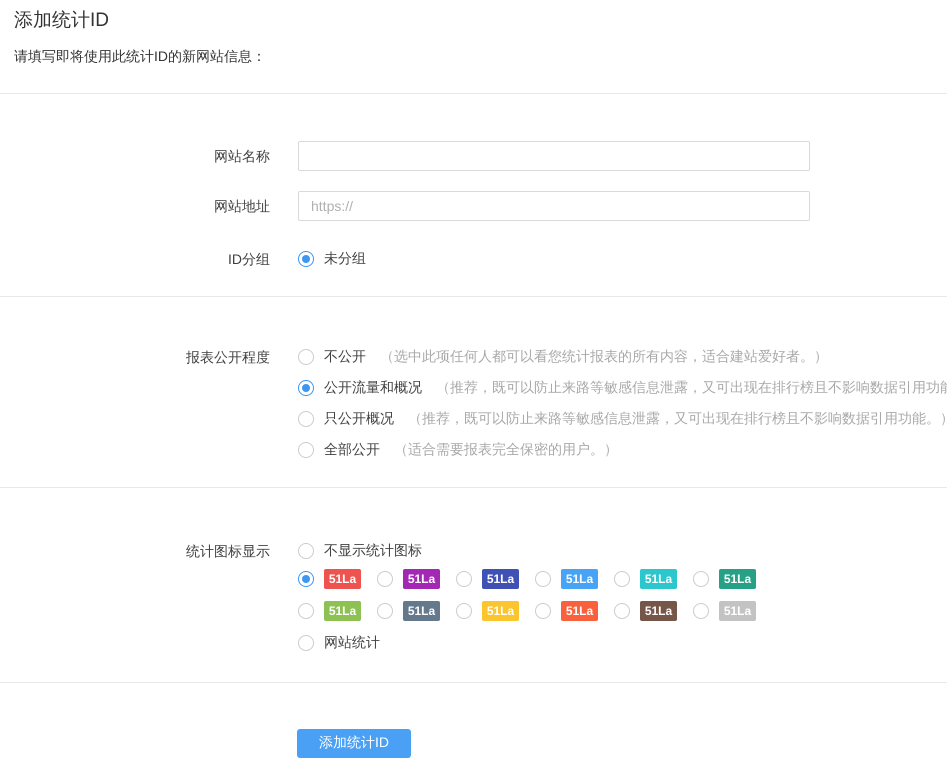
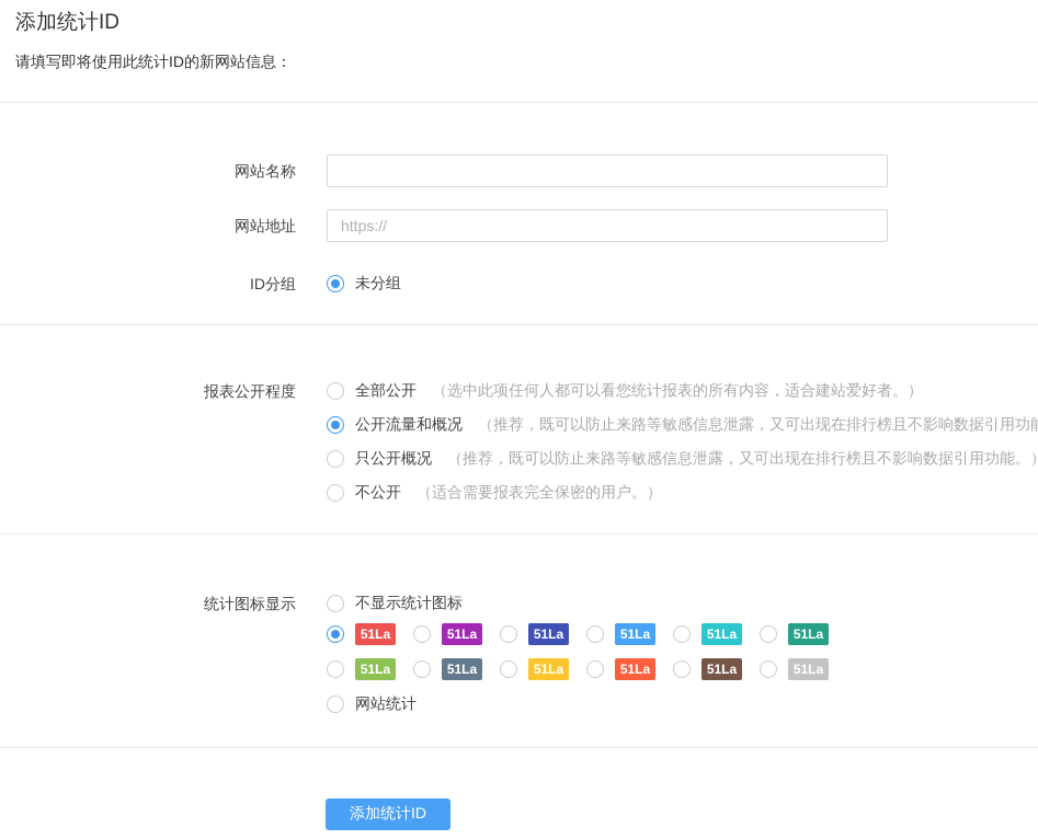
  添加统计ID
  请填写即将使用此统计ID的新网站信息：
  网站名称
  网站地址
  https://
  ID分组
  未分组
  报表公开程度
- 不公开
+ 全部公开
  （选中此项任何人都可以看您统计报表的所有内容，适合建站爱好者。）
  公开流量和概况
  （推荐，既可以防止来路等敏感信息泄露，又可出现在排行榜且不影响数据引用功
  只公开概况
  （推荐，既可以防止来路等敏感信息泄露，又可出现在排行榜且不影响数据引用功能。
- 全部公开
+ 不公开
  （适合需要报表完全保密的用户。）
  统计图标显示
  不显示统计图标
  51La
  51La
  51La
  51La
  51La
  51La
  51La
  51La
  51La
  51La
  51La
  51La
  网站统计
  添加统计ID
